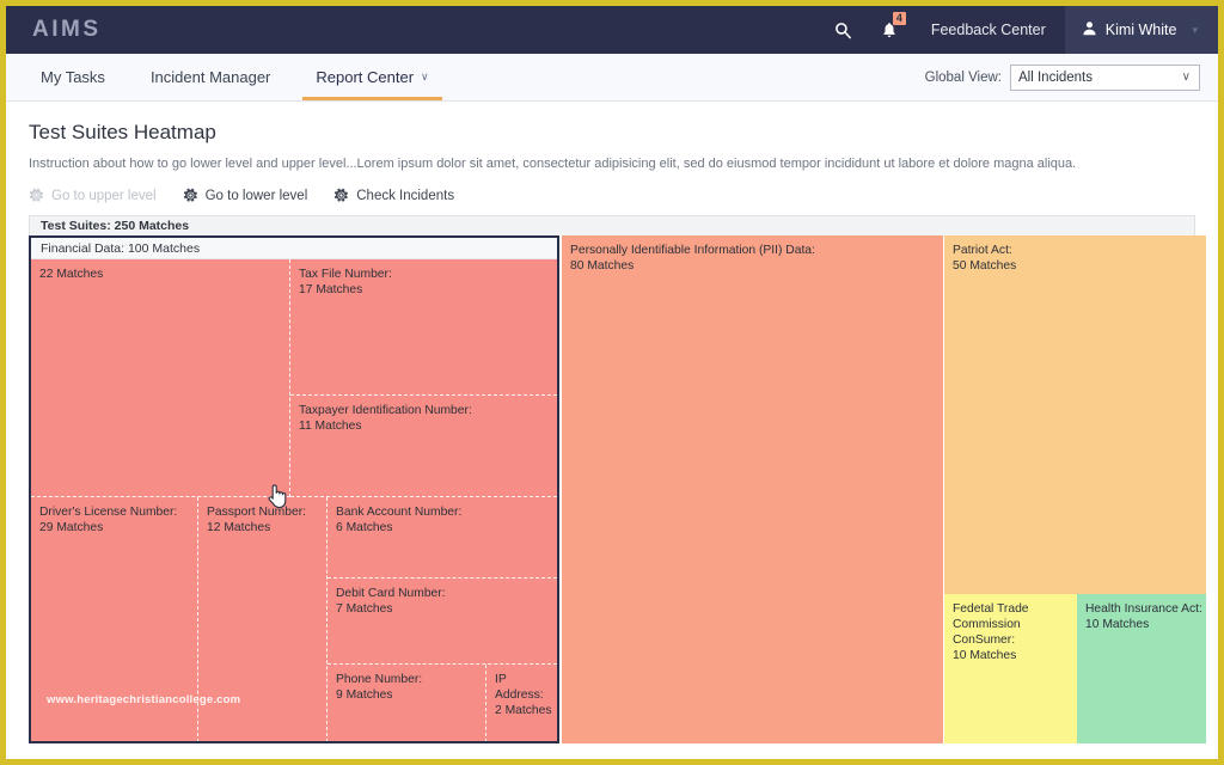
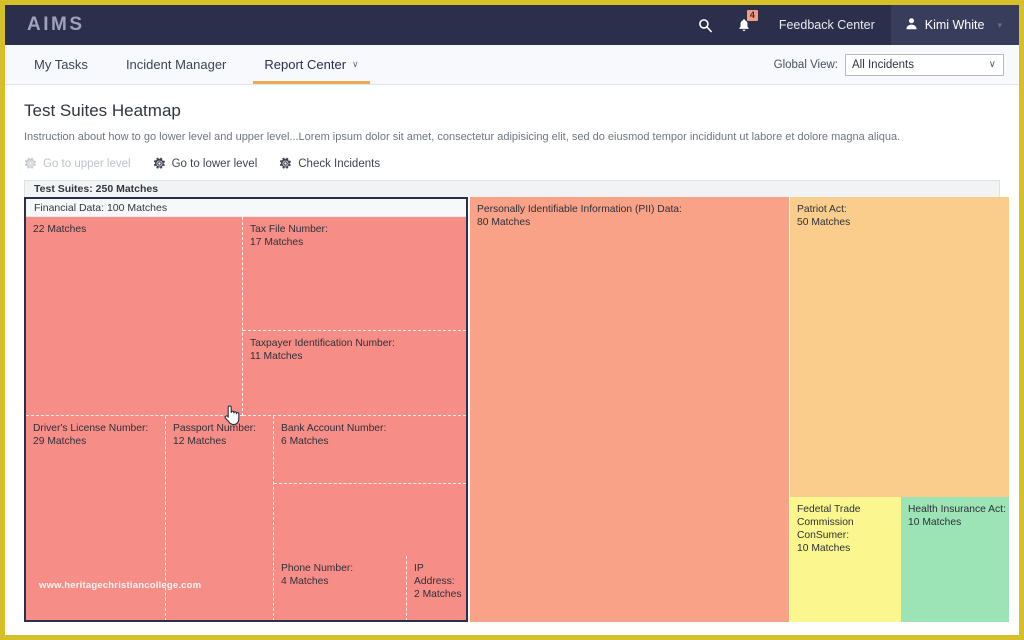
  AIMS
  4
  Feedback Center
  Kimi White
  ▾
  My Tasks
  Incident Manager
  Report Center
  ∨
  Global View:
  All Incidents
  ∨
  Test Suites Heatmap
  Instruction about how to go lower level and upper level...Lorem ipsum dolor sit amet, consectetur adipisicing elit, sed do eiusmod tempor incididunt ut labore et dolore magna aliqua.
  Go to upper level
  Go to lower level
  Check Incidents
  Test Suites: 250 Matches
  Financial Data: 100 Matches
  22 Matches
  Tax File Number:
  17 Matches
  Taxpayer Identification Number:
  11 Matches
  Driver's License Number:
  29 Matches
  Passport Number:
  12 Matches
  Bank Account Number:
  6 Matches
- Debit Card Number:
- 7 Matches
  Phone Number:
- 9 Matches
+ 4 Matches
  IP Address:
  2 Matches
  www.heritagechristiancollege.com
  Personally Identifiable Information (PII) Data:
  80 Matches
  Patriot Act:
  50 Matches
  Fedetal Trade Commission ConSumer:
  10 Matches
  Health Insurance Act:
  10 Matches
